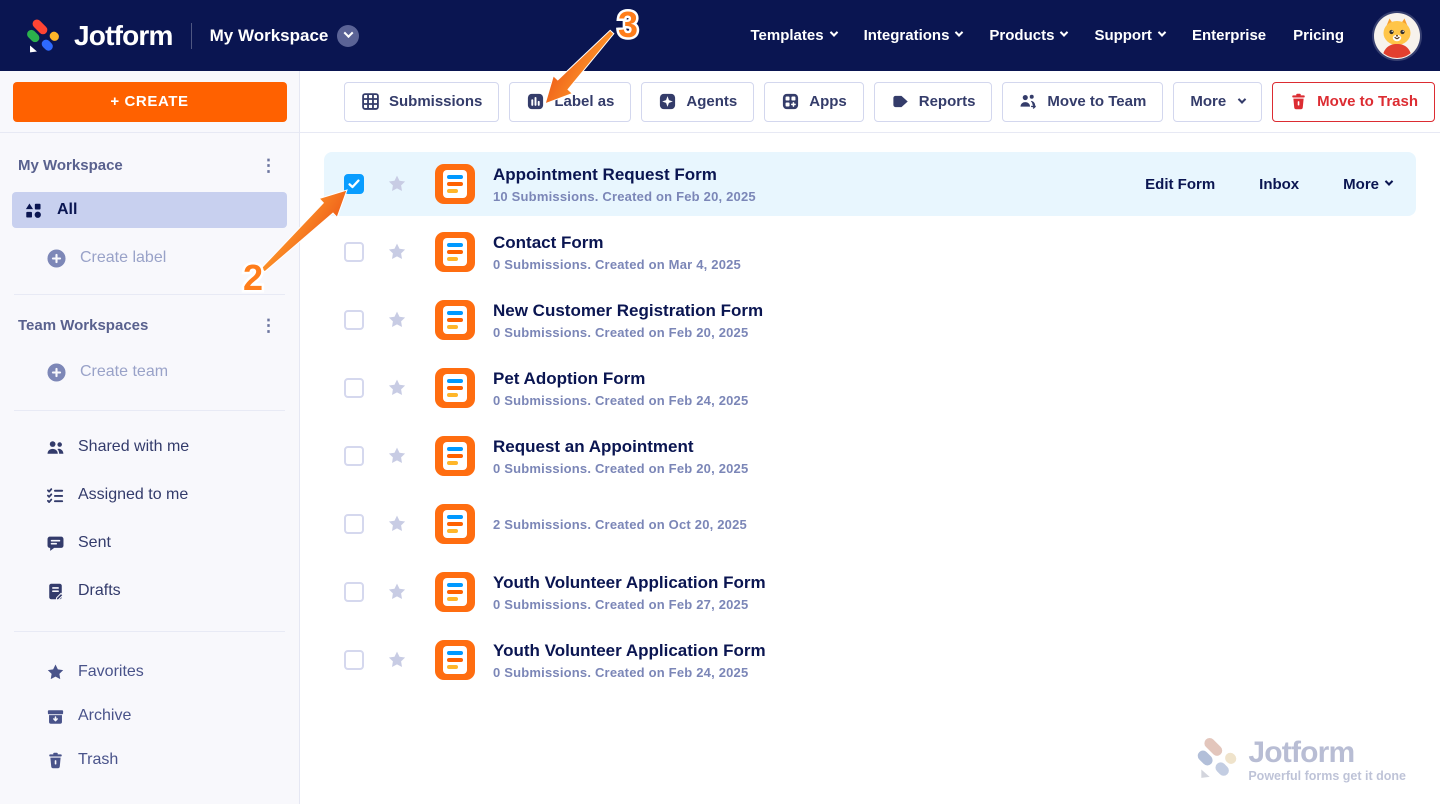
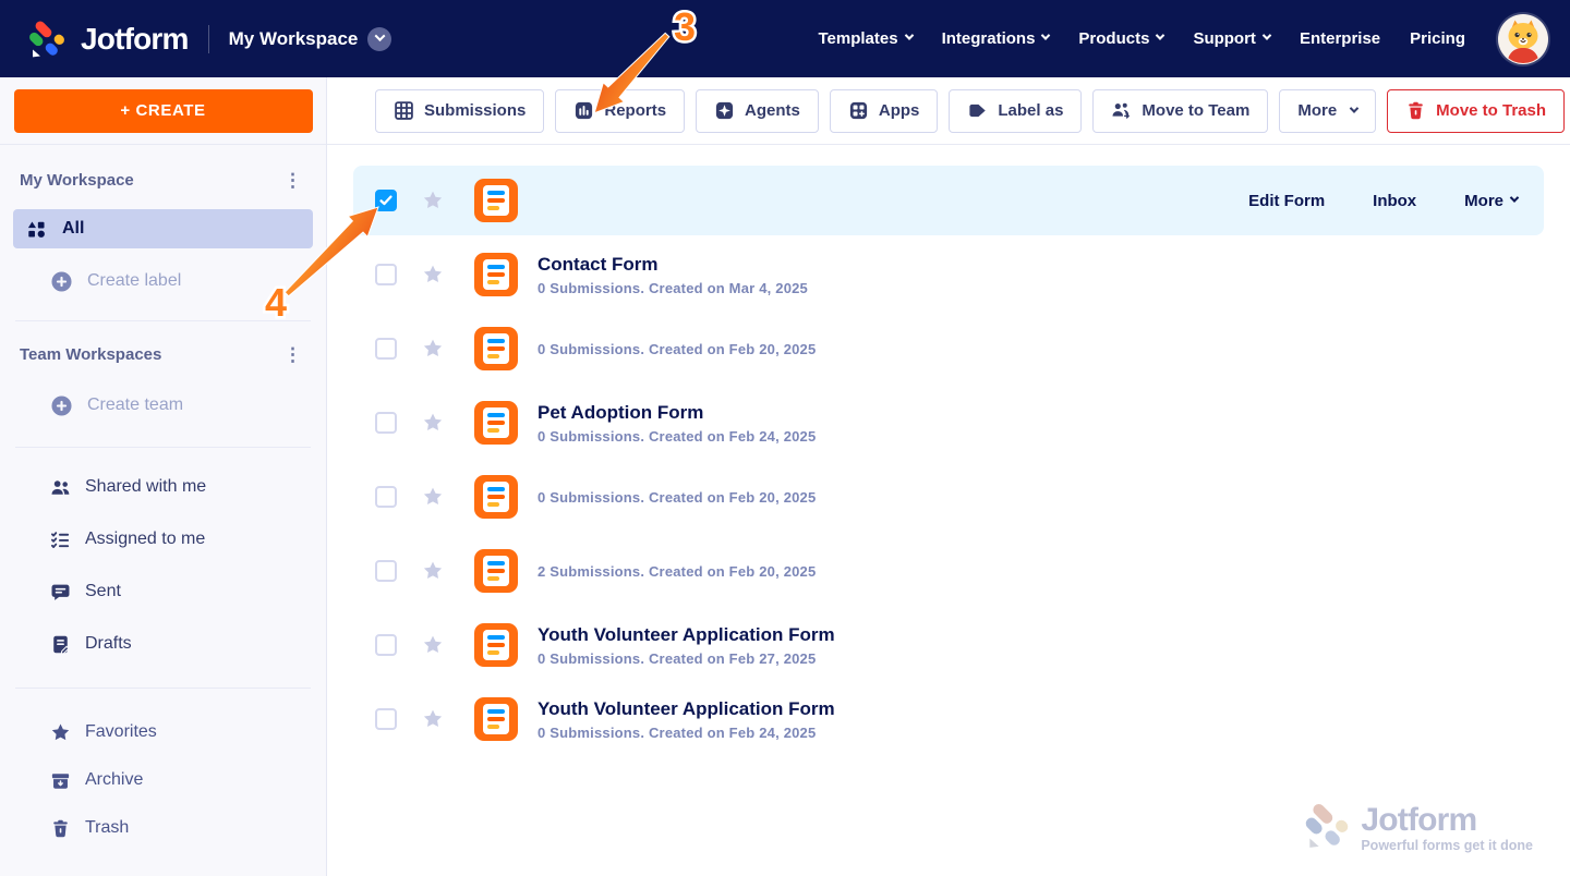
  Jotform
  My Workspace
  Templates
  Integrations
  Products
  Support
  Enterprise
  Pricing
  + CREATE
  My Workspace
  ⋮
  All
  Create label
  Team Workspaces
  ⋮
  Create team
  Shared with me
  Assigned to me
  Sent
  Drafts
  Favorites
  Archive
  Trash
  Submissions
- Label as
+ Reports
  Agents
  Apps
- Reports
+ Label as
  Move to Team
  More
  Move to Trash
- Appointment Request Form
- 10 Submissions. Created on Feb 20, 2025
  Edit Form
  Inbox
  More
  Contact Form
  0 Submissions. Created on Mar 4, 2025
- New Customer Registration Form
  0 Submissions. Created on Feb 20, 2025
  Pet Adoption Form
  0 Submissions. Created on Feb 24, 2025
- Request an Appointment
  0 Submissions. Created on Feb 20, 2025
- 2 Submissions. Created on Oct 20, 2025
+ 2 Submissions. Created on Feb 20, 2025
  Youth Volunteer Application Form
  0 Submissions. Created on Feb 27, 2025
  Youth Volunteer Application Form
  0 Submissions. Created on Feb 24, 2025
  Jotform
  Powerful forms get it done
- 2
+ 4
  3
